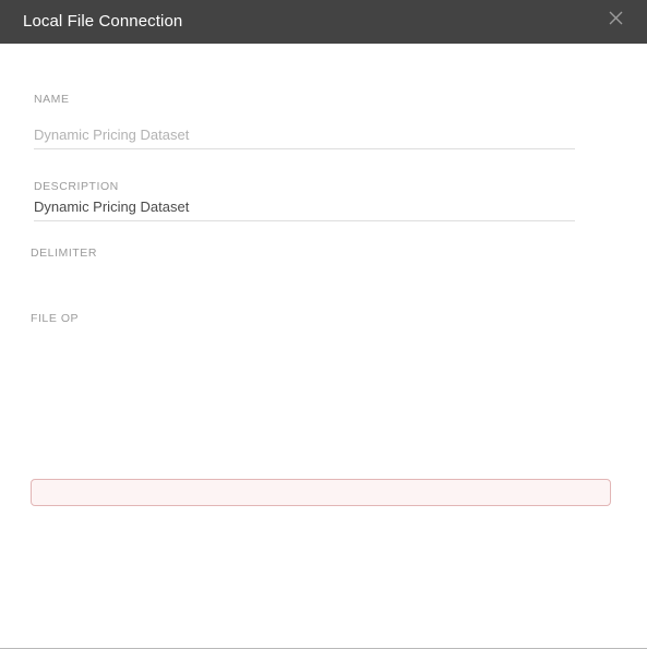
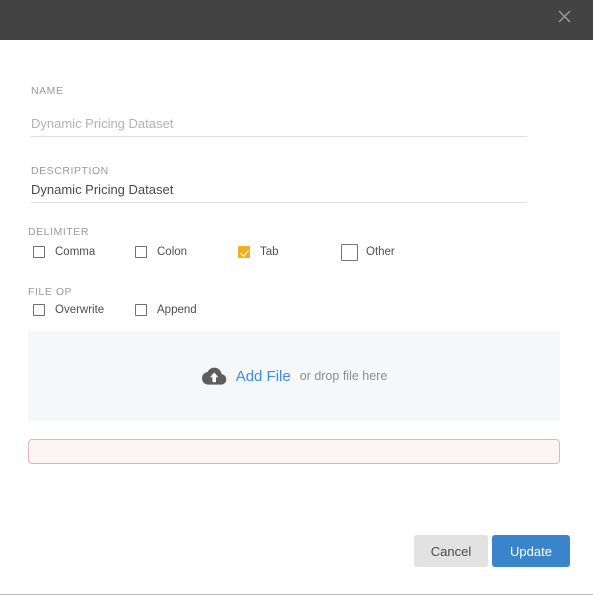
- Local File Connection
  NAME
  Dynamic Pricing Dataset
  DESCRIPTION
  Dynamic Pricing Dataset
  DELIMITER
+ Comma
+ Colon
+ Tab
+ Other
  FILE OP
+ Overwrite
+ Append
+ Add File
+ or drop file here
+ Cancel
+ Update
